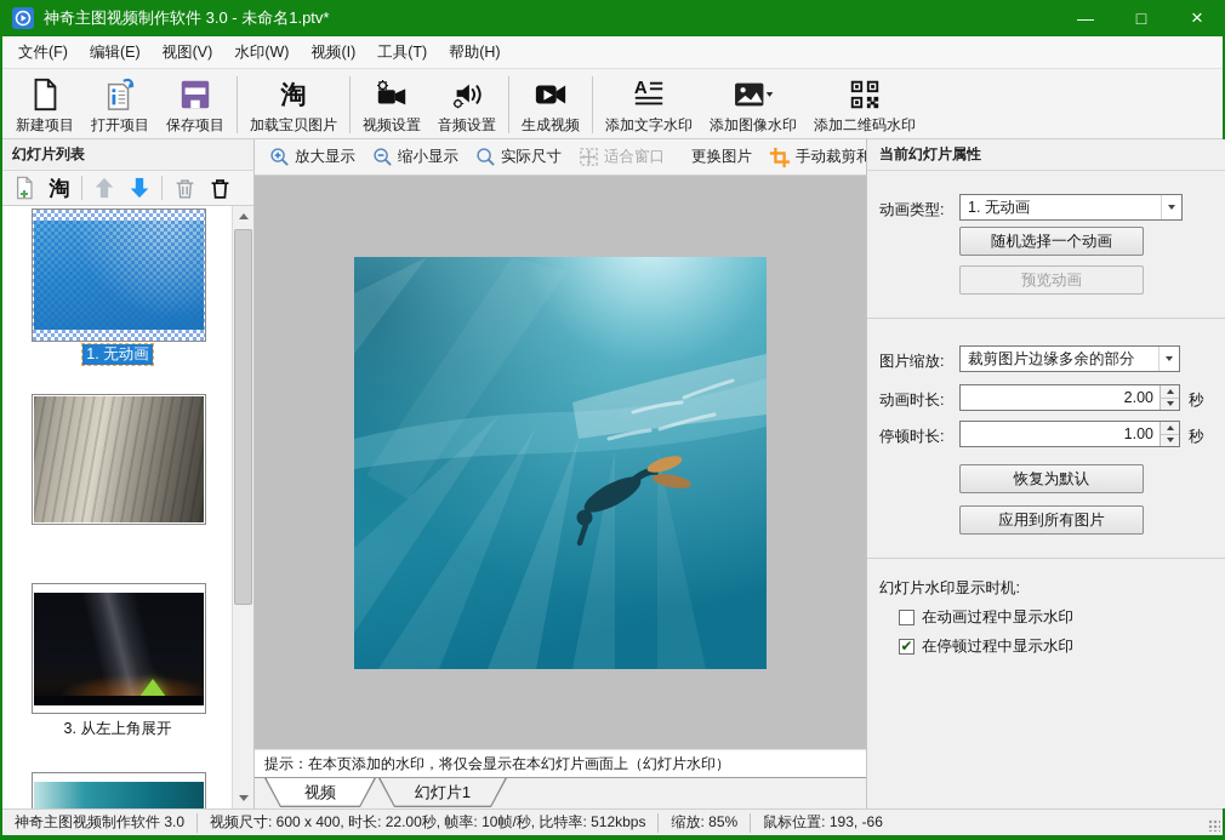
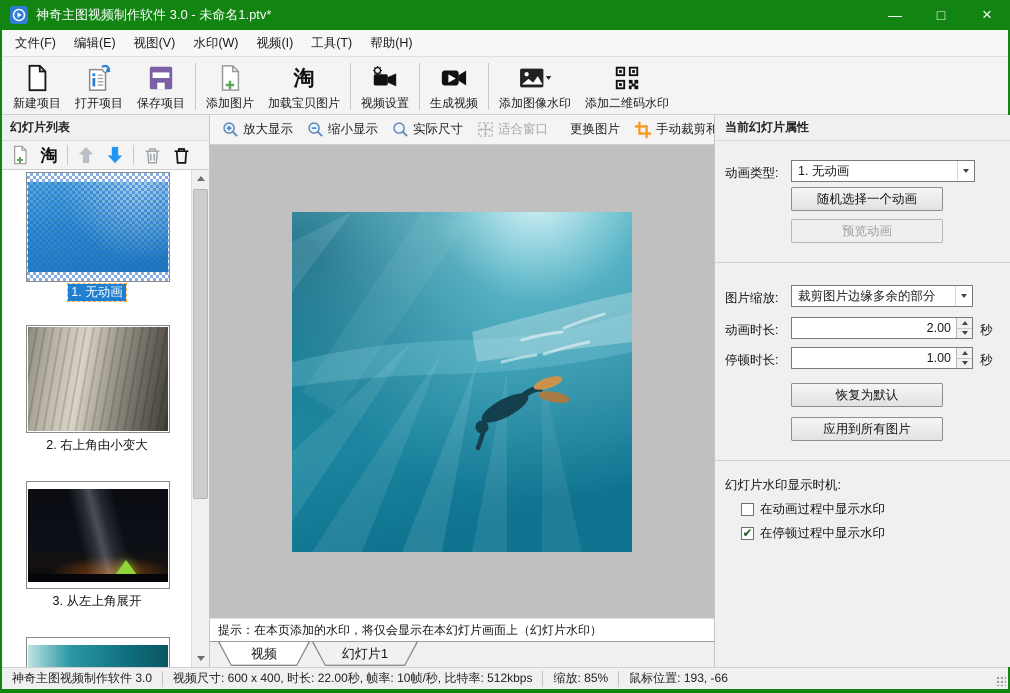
  神奇主图视频制作软件 3.0 - 未命名1.ptv*
  —
  □
  ×
  文件(F)
  编辑(E)
  视图(V)
  水印(W)
  视频(I)
  工具(T)
  帮助(H)
  新建项目
  打开项目
  保存项目
+ 添加图片
  淘
  加载宝贝图片
  视频设置
- 音频设置
  生成视频
- A
- 添加文字水印
  添加图像水印
  添加二维码水印
  幻灯片列表
  淘
  1. 无动画
+ 2. 右上角由小变大
  3. 从左上角展开
  放大显示
  缩小显示
  实际尺寸
  适合窗口
  更换图片
  手动裁剪和
  提示：在本页添加的水印，将仅会显示在本幻灯片画面上（幻灯片水印）
  视频
  幻灯片1
  当前幻灯片属性
  动画类型:
  1. 无动画
  随机选择一个动画
  预览动画
  图片缩放:
  裁剪图片边缘多余的部分
  动画时长:
  2.00
  秒
  停顿时长:
  1.00
  秒
  恢复为默认
  应用到所有图片
  幻灯片水印显示时机:
  在动画过程中显示水印
  ✔
  在停顿过程中显示水印
  神奇主图视频制作软件 3.0
  视频尺寸: 600 x 400, 时长: 22.00秒, 帧率: 10帧/秒, 比特率: 512kbps
  缩放: 85%
  鼠标位置: 193, -66
